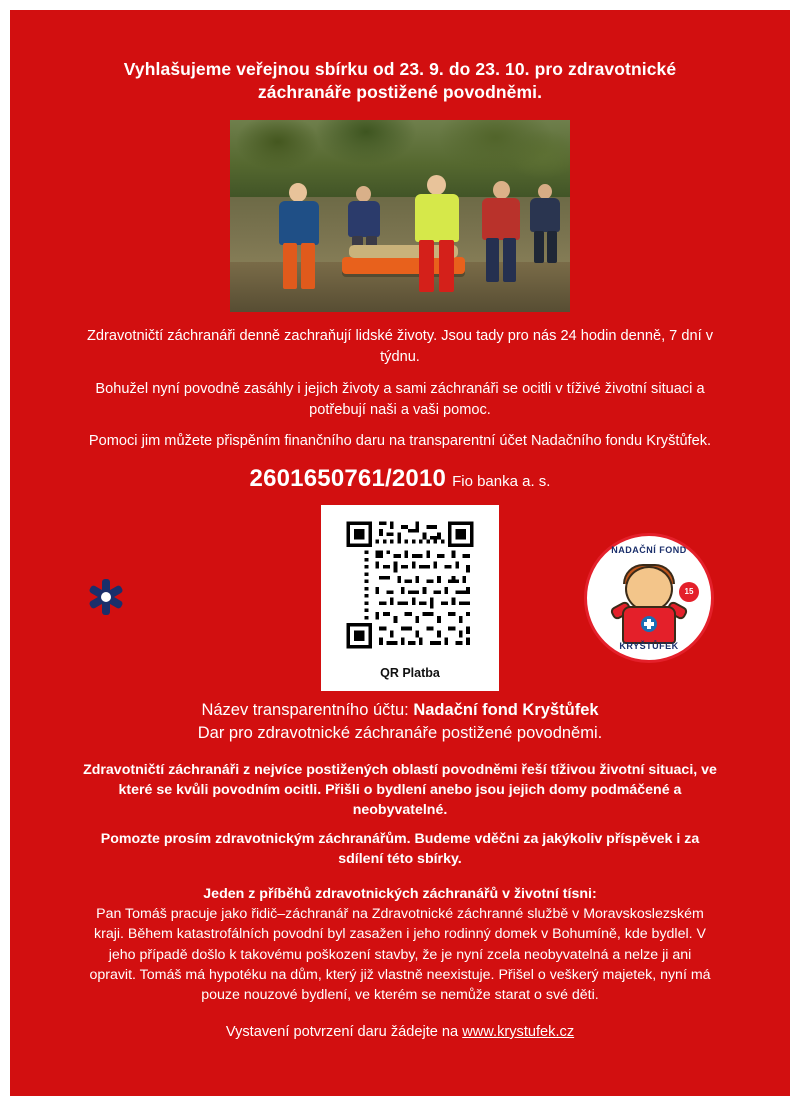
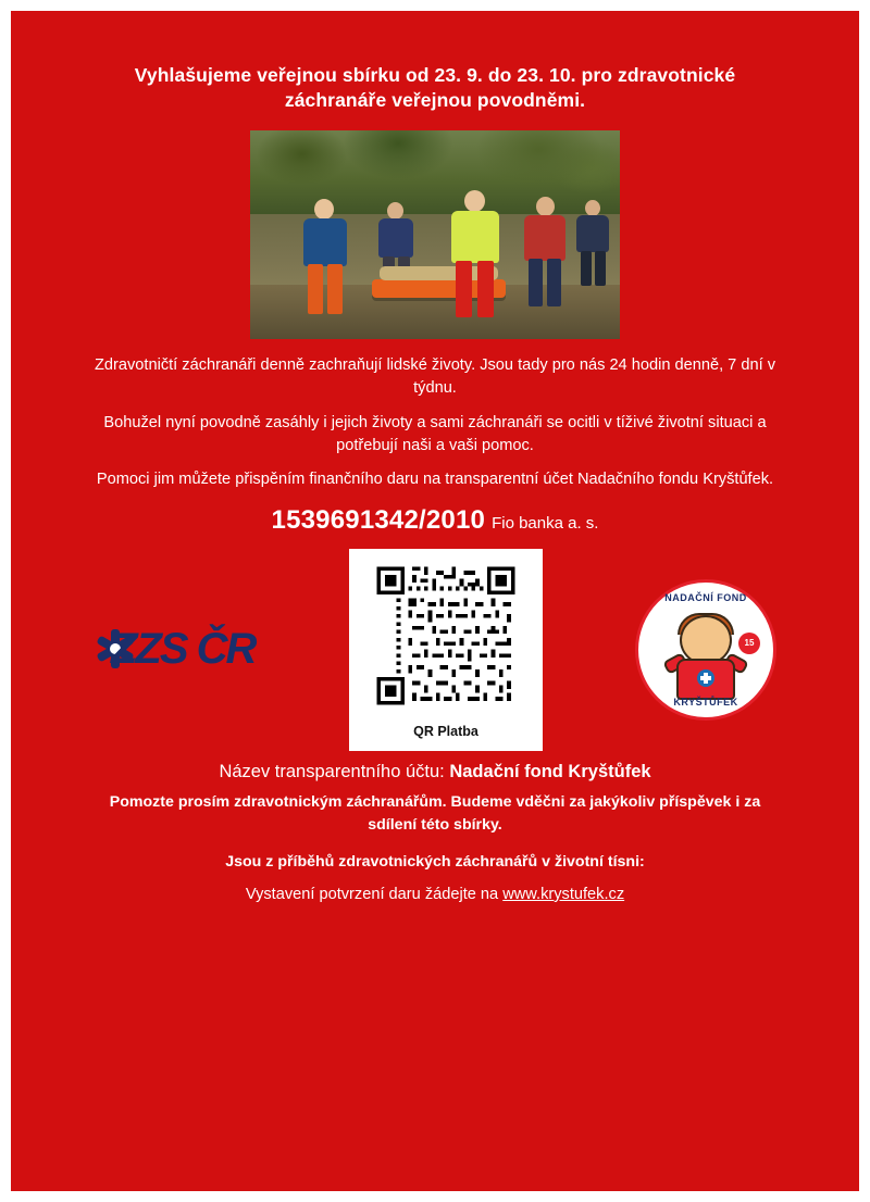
- Vyhlašujeme veřejnou sbírku od 23. 9. do 23. 10. pro zdravotnické záchranáře postižené povodněmi.
+ Vyhlašujeme veřejnou sbírku od 23. 9. do 23. 10. pro zdravotnické záchranáře veřejnou povodněmi.
  Zdravotničtí záchranáři denně zachraňují lidské životy. Jsou tady pro nás 24 hodin denně, 7 dní v týdnu.
  Bohužel nyní povodně zasáhly i jejich životy a sami záchranáři se ocitli v tíživé životní situaci a potřebují naši a vaši pomoc.
  Pomoci jim můžete přispěním finančního daru na transparentní účet Nadačního fondu Kryštůfek.
- 2601650761/2010 Fio banka a. s.
+ 1539691342/2010 Fio banka a. s.
+ ZZS ČR
  QR Platba
  NADAČNÍ FOND
  15
  KRYŠTŮFEK
  Název transparentního účtu: Nadační fond Kryštůfek
- Dar pro zdravotnické záchranáře postižené povodněmi.
- Zdravotničtí záchranáři z nejvíce postižených oblastí povodněmi řeší tíživou životní situaci, ve které se kvůli povodním ocitli. Přišli o bydlení anebo jsou jejich domy podmáčené a neobyvatelné.
  Pomozte prosím zdravotnickým záchranářům. Budeme vděčni za jakýkoliv příspěvek i za sdílení této sbírky.
- Jeden z příběhů zdravotnických záchranářů v životní tísni:
+ Jsou z příběhů zdravotnických záchranářů v životní tísni:
- Pan Tomáš pracuje jako řidič–záchranář na Zdravotnické záchranné službě v Moravskoslezském kraji. Během katastrofálních povodní byl zasažen i jeho rodinný domek v Bohumíně, kde bydlel. V jeho případě došlo k takovému poškození stavby, že je nyní zcela neobyvatelná a nelze ji ani opravit. Tomáš má hypotéku na dům, který již vlastně neexistuje. Přišel o veškerý majetek, nyní má pouze nouzové bydlení, ve kterém se nemůže starat o své děti.
  Vystavení potvrzení daru žádejte na www.krystufek.cz
